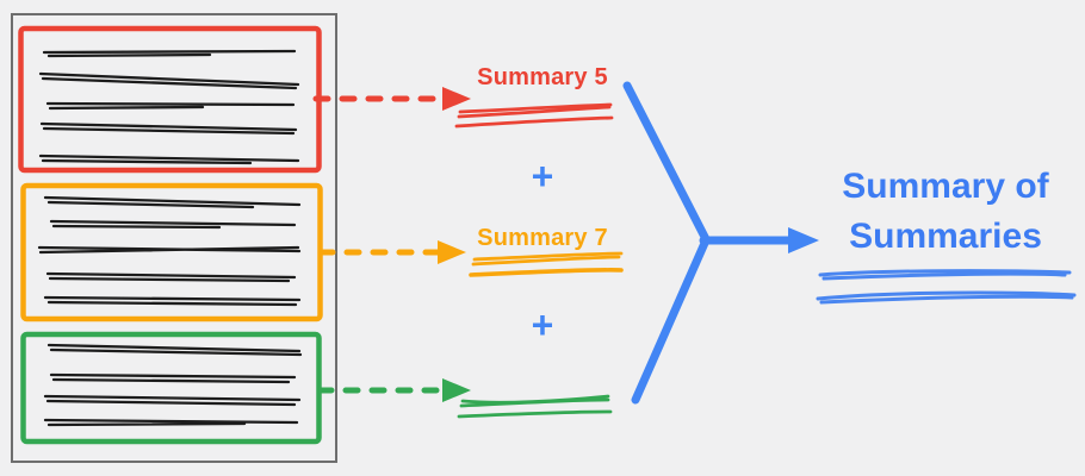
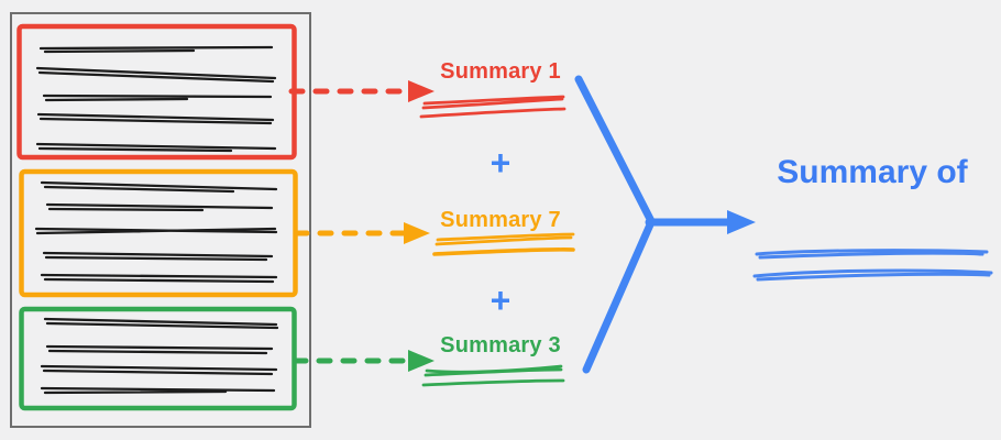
- Summary 5
+ Summary 1
  Summary 7
+ Summary 3
  +
  +
  Summary of
- Summaries
